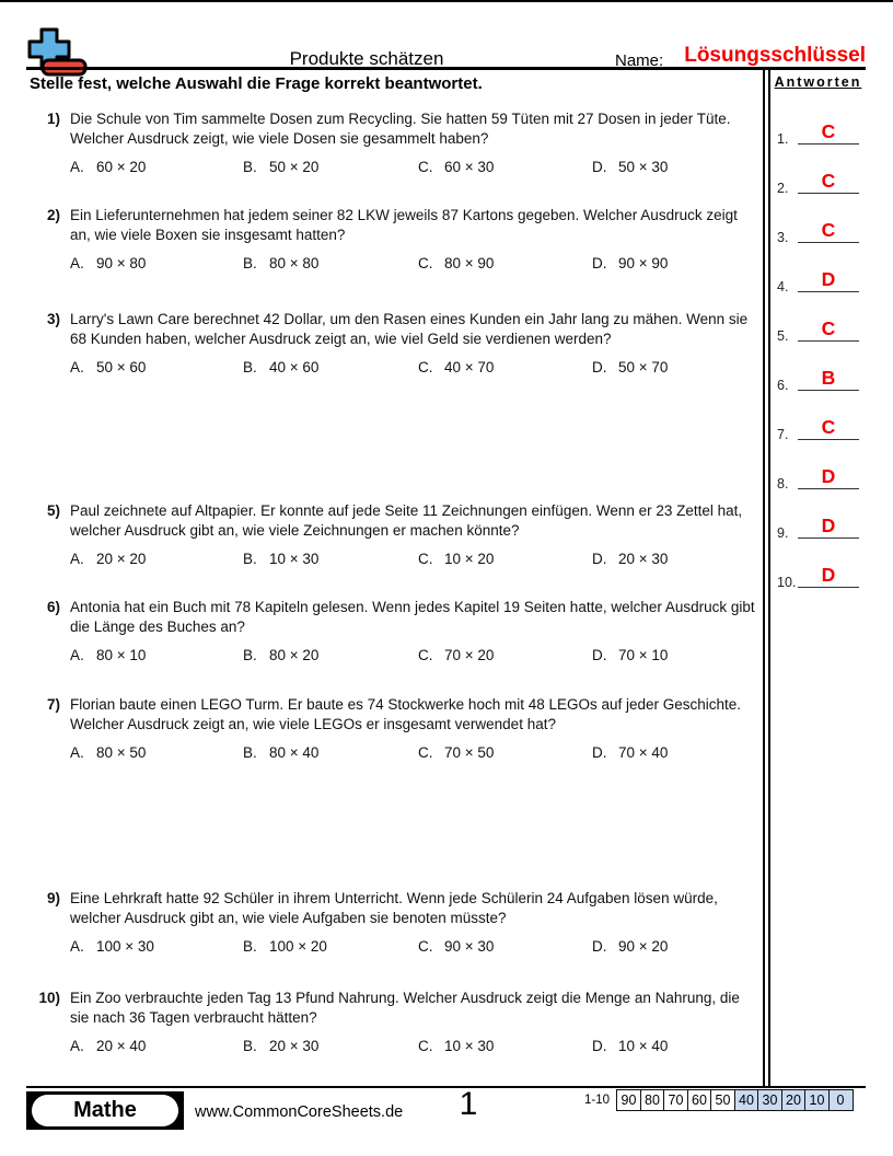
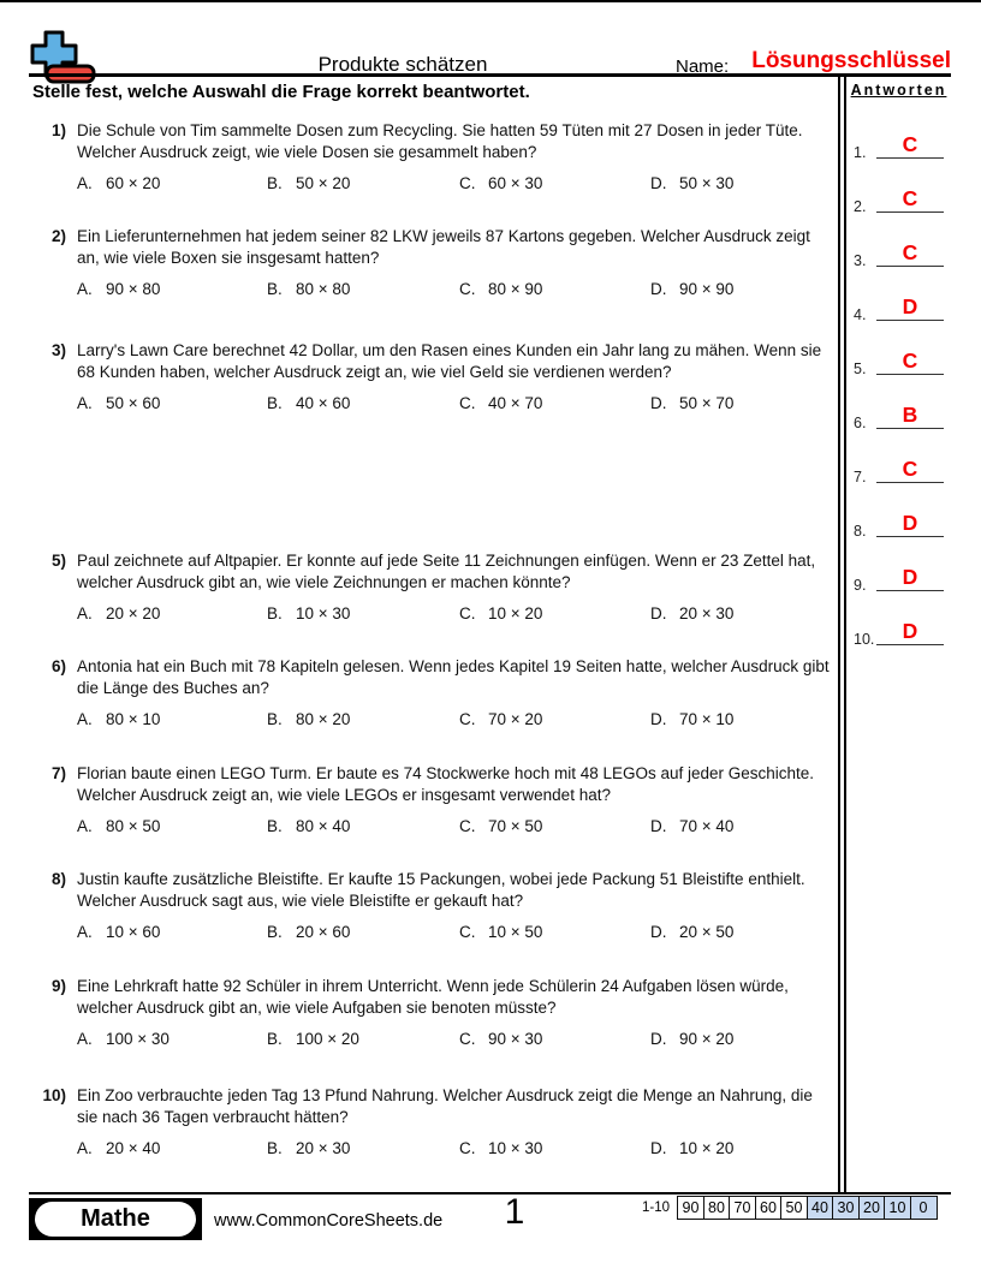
  Produkte schätzen
  Name:
  Lösungsschlüssel
  Stelle fest, welche Auswahl die Frage korrekt beantwortet.
  1)
  Die Schule von Tim sammelte Dosen zum Recycling. Sie hatten 59 Tüten mit 27 Dosen in jeder Tüte. Welcher Ausdruck zeigt, wie viele Dosen sie gesammelt haben?
  A. 60 × 20
  B. 50 × 20
  C. 60 × 30
  D. 50 × 30
  2)
  Ein Lieferunternehmen hat jedem seiner 82 LKW jeweils 87 Kartons gegeben. Welcher Ausdruck zeigt an, wie viele Boxen sie insgesamt hatten?
  A. 90 × 80
  B. 80 × 80
  C. 80 × 90
  D. 90 × 90
  3)
  Larry's Lawn Care berechnet 42 Dollar, um den Rasen eines Kunden ein Jahr lang zu mähen. Wenn sie 68 Kunden haben, welcher Ausdruck zeigt an, wie viel Geld sie verdienen werden?
  A. 50 × 60
  B. 40 × 60
  C. 40 × 70
  D. 50 × 70
  5)
  Paul zeichnete auf Altpapier. Er konnte auf jede Seite 11 Zeichnungen einfügen. Wenn er 23 Zettel hat, welcher Ausdruck gibt an, wie viele Zeichnungen er machen könnte?
  A. 20 × 20
  B. 10 × 30
  C. 10 × 20
  D. 20 × 30
  6)
  Antonia hat ein Buch mit 78 Kapiteln gelesen. Wenn jedes Kapitel 19 Seiten hatte, welcher Ausdruck gibt die Länge des Buches an?
  A. 80 × 10
  B. 80 × 20
  C. 70 × 20
  D. 70 × 10
  7)
  Florian baute einen LEGO Turm. Er baute es 74 Stockwerke hoch mit 48 LEGOs auf jeder Geschichte. Welcher Ausdruck zeigt an, wie viele LEGOs er insgesamt verwendet hat?
  A. 80 × 50
  B. 80 × 40
  C. 70 × 50
  D. 70 × 40
+ 8)
+ Justin kaufte zusätzliche Bleistifte. Er kaufte 15 Packungen, wobei jede Packung 51 Bleistifte enthielt. Welcher Ausdruck sagt aus, wie viele Bleistifte er gekauft hat?
+ A. 10 × 60
+ B. 20 × 60
+ C. 10 × 50
+ D. 20 × 50
  9)
  Eine Lehrkraft hatte 92 Schüler in ihrem Unterricht. Wenn jede Schülerin 24 Aufgaben lösen würde, welcher Ausdruck gibt an, wie viele Aufgaben sie benoten müsste?
  A. 100 × 30
  B. 100 × 20
  C. 90 × 30
  D. 90 × 20
  10)
  Ein Zoo verbrauchte jeden Tag 13 Pfund Nahrung. Welcher Ausdruck zeigt die Menge an Nahrung, die sie nach 36 Tagen verbraucht hätten?
  A. 20 × 40
  B. 20 × 30
  C. 10 × 30
- D. 10 × 40
+ D. 10 × 20
  Antworten
  1.
  C
  2.
  C
  3.
  C
  4.
  D
  5.
  C
  6.
  B
  7.
  C
  8.
  D
  9.
  D
  10.
  D
  Mathe
  www.CommonCoreSheets.de
  1
  1-10
  90
  80
  70
  60
  50
  40
  30
  20
  10
  0
